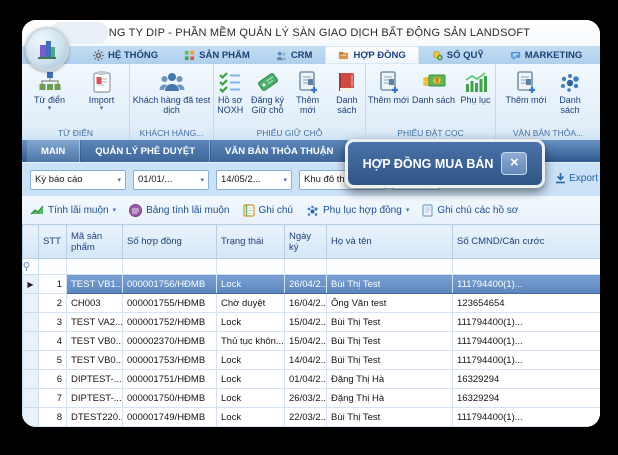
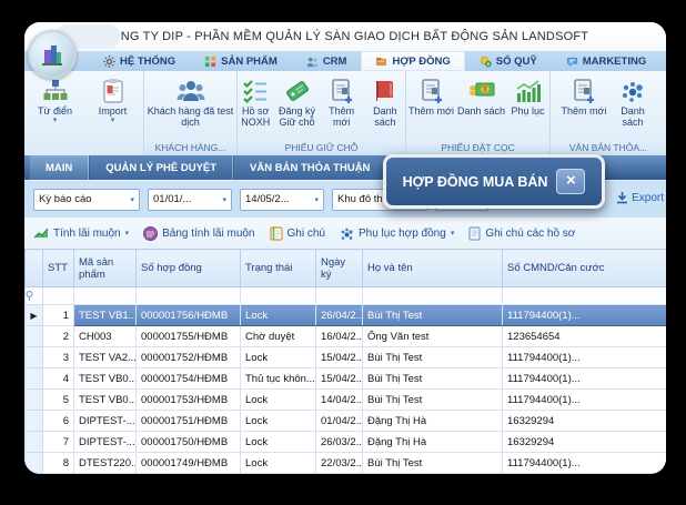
  NG TY DIP - PHẦN MỀM QUẢN LÝ SÀN GIAO DỊCH BẤT ĐỘNG SẢN LANDSOFT
  HỆ THỐNG
  SẢN PHẨM
  CRM
  HỢP ĐỒNG
  SỔ QUỸ
  MARKETING
  Từ điển
  Import
- TỪ ĐIỂN
  Khách hàng đã test dịch
  KHÁCH HÀNG...
  Hồ sơ NOXH
  Đăng ký Giữ chỗ
  Thêm mới
  Danh sách
  PHIẾU GIỮ CHỖ
  Thêm mới
  Danh sách
  Phụ lục
  PHIẾU ĐẶT CỌC
  Thêm mới
  Danh sách
  VĂN BẢN THỎA...
  MAIN
  QUẢN LÝ PHÊ DUYỆT
  VĂN BẢN THỎA THUẬN
  Kỳ báo cáo
  01/01/...
  14/05/2...
  Khu đô th
  Export
  Tính lãi muộn
  Bảng tính lãi muộn
  Ghi chú
  Phụ lục hợp đồng
  Ghi chú các hồ sơ
  	STT	Mã sản phẩm	Số hợp đồng	Trạng thái	Ngày ký	Họ và tên	Số CMND/Căn cước
  ▶	1	TEST VB1..	000001756/HĐMB	Lock	26/04/2..	Bùi Thị Test	111794400(1)...
  	2	CH003	000001755/HĐMB	Chờ duyệt	16/04/2..	Ông Văn test	123654654
  	3	TEST VA2...	000001752/HĐMB	Lock	15/04/2..	Bùi Thị Test	111794400(1)...
- 	4	TEST VB0..	000002370/HĐMB	Thủ tục khôn...	15/04/2..	Bùi Thị Test	111794400(1)...
+ 	4	TEST VB0..	000001754/HĐMB	Thủ tục khôn...	15/04/2..	Bùi Thị Test	111794400(1)...
  	5	TEST VB0..	000001753/HĐMB	Lock	14/04/2..	Bùi Thị Test	111794400(1)...
  	6	DIPTEST-...	000001751/HĐMB	Lock	01/04/2..	Đặng Thị Hà	16329294
  	7	DIPTEST-...	000001750/HĐMB	Lock	26/03/2..	Đặng Thị Hà	16329294
  	8	DTEST220..	000001749/HĐMB	Lock	22/03/2..	Bùi Thị Test	111794400(1)...
  HỢP ĐỒNG MUA BÁN
  ×
